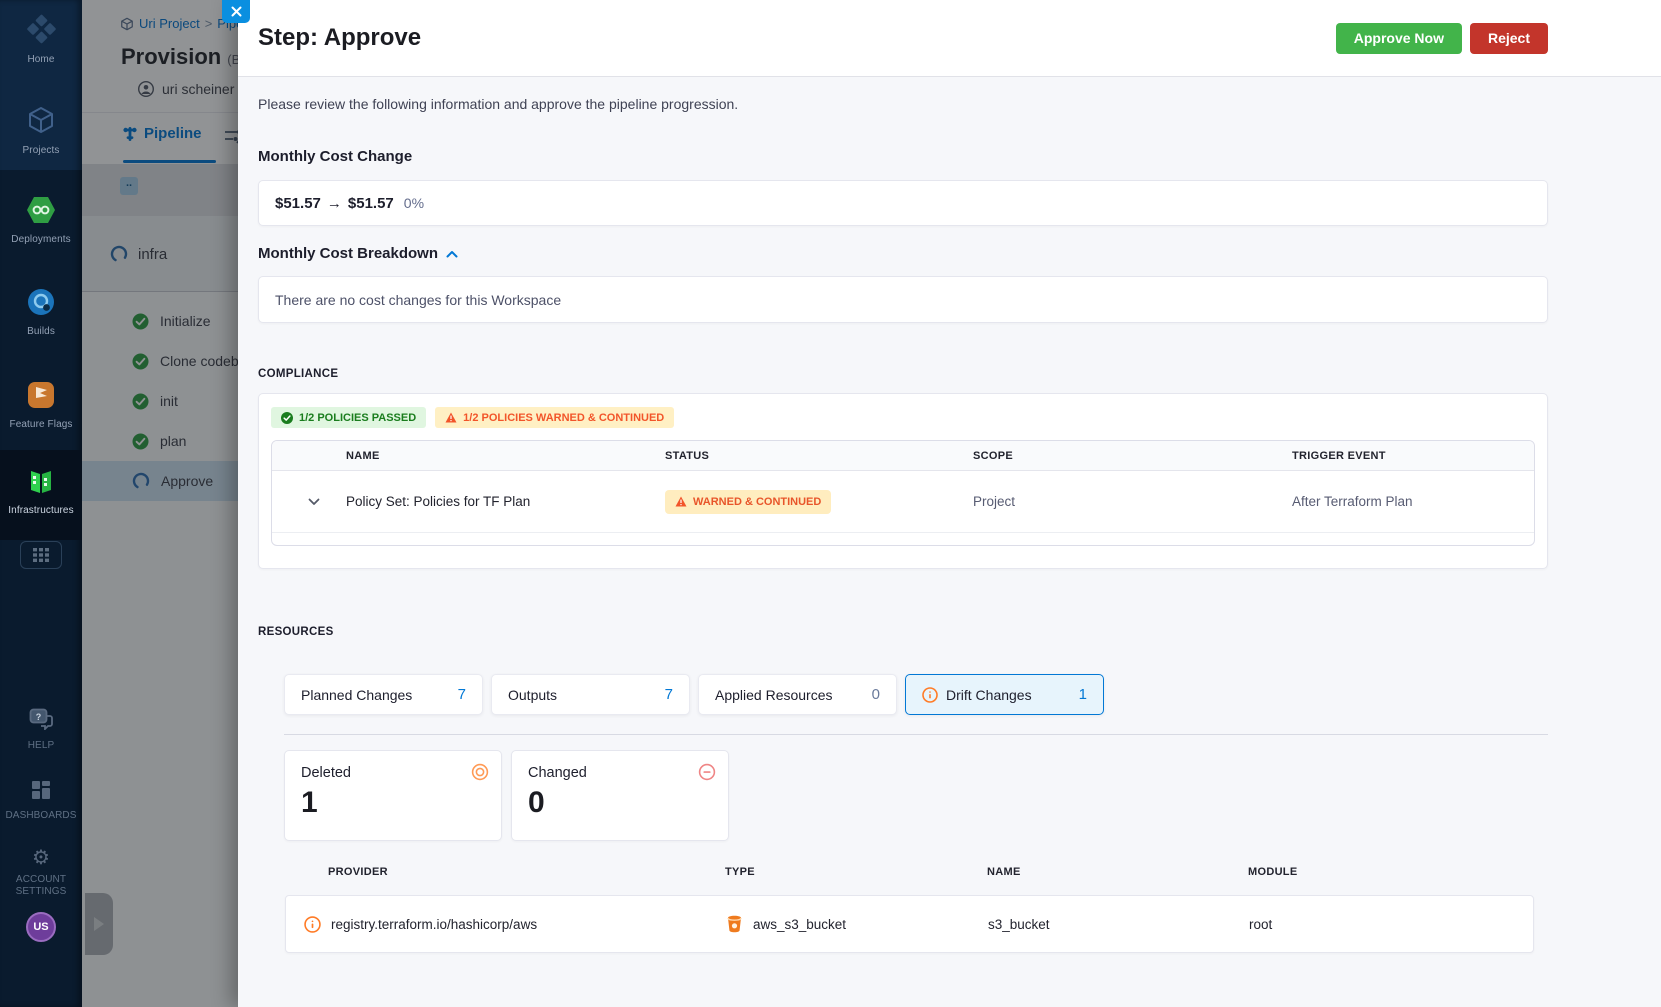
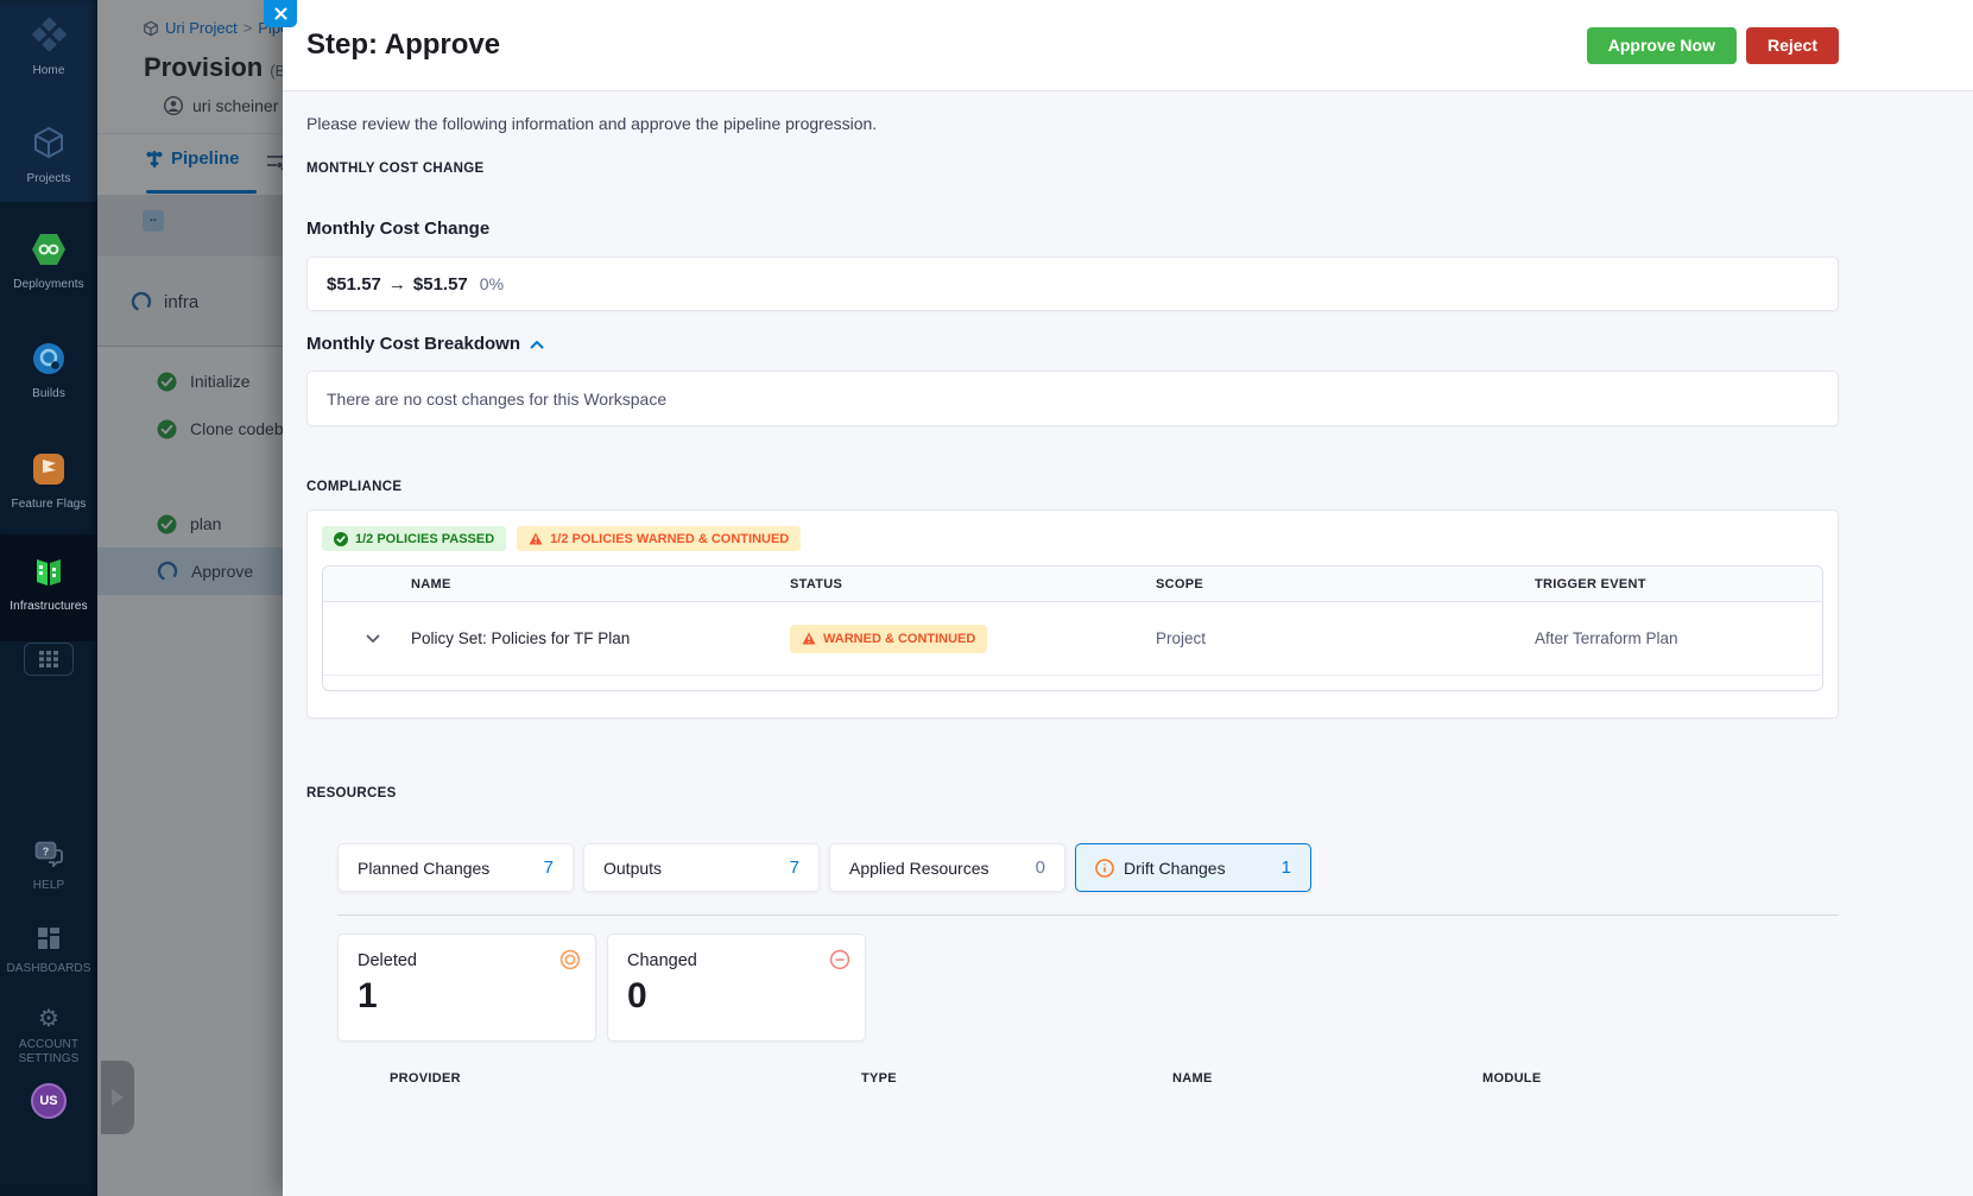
  Home
  Projects
  Deployments
  Builds
  Feature Flags
  Infrastructures
  ?
  HELP
  DASHBOARDS
  ⚙
  ACCOUNT
  SETTINGS
  US
  Uri Project
  >
  Provision (B
  uri scheiner
  Pipeline
  ..
  infra
  Initialize
  Clone codeb
- init
  plan
  Approve
  Step: Approve
  Approve Now
  Reject
  Please review the following information and approve the pipeline progression.
+ MONTHLY COST CHANGE
  Monthly Cost Change
  $51.57
  →
  $51.57
  0%
  Monthly Cost Breakdown
  There are no cost changes for this Workspace
  COMPLIANCE
  1/2 POLICIES PASSED
  1/2 POLICIES WARNED & CONTINUED
  NAME
  STATUS
  SCOPE
  TRIGGER EVENT
  Policy Set: Policies for TF Plan
  WARNED & CONTINUED
  Project
  After Terraform Plan
  RESOURCES
  Planned Changes
  7
  Outputs
  7
  Applied Resources
  0
  Drift Changes
  1
  Deleted
  1
  Changed
  0
  PROVIDER
  TYPE
  NAME
  MODULE
- registry.terraform.io/hashicorp/aws
- aws_s3_bucket
- s3_bucket
- root
